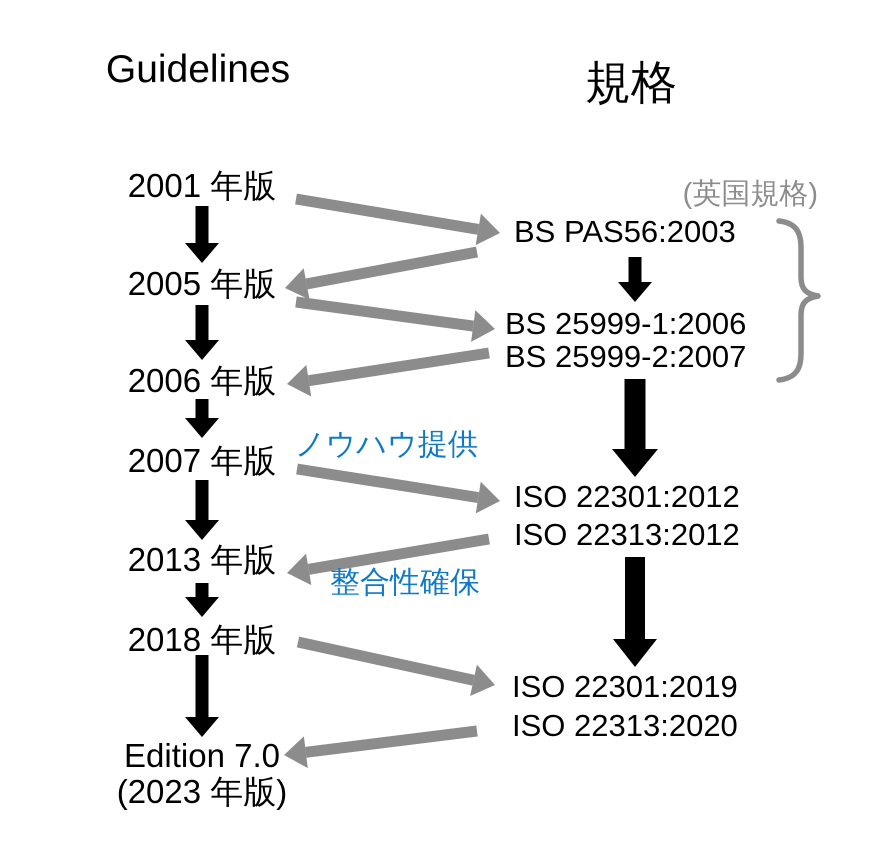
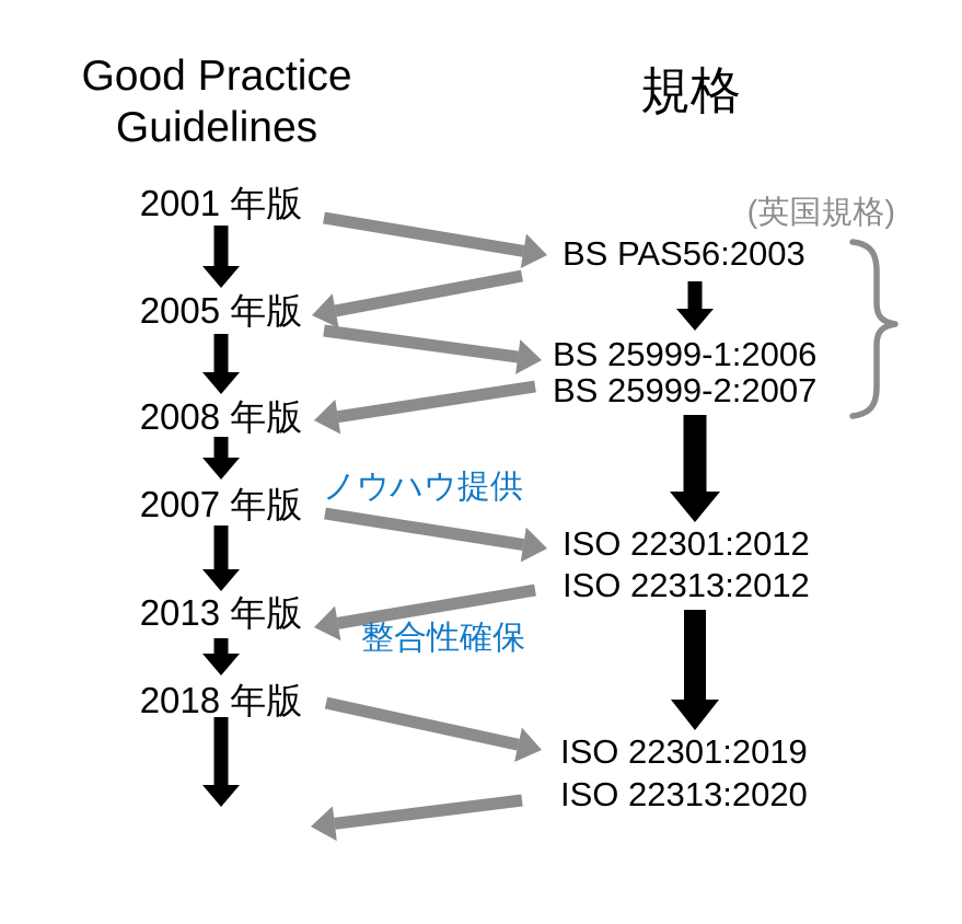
+ Good Practice
  Guidelines
  2001 年版
  2005 年版
- 2006 年版
+ 2008 年版
  2007 年版
  2013 年版
  2018 年版
- Edition 7.0
- (2023 年版)
  規格
  (英国規格)
  BS PAS56:2003
  BS 25999-1:2006
  BS 25999-2:2007
  ISO 22301:2012
  ISO 22313:2012
  ISO 22301:2019
  ISO 22313:2020
  ノウハウ提供
  整合性確保
